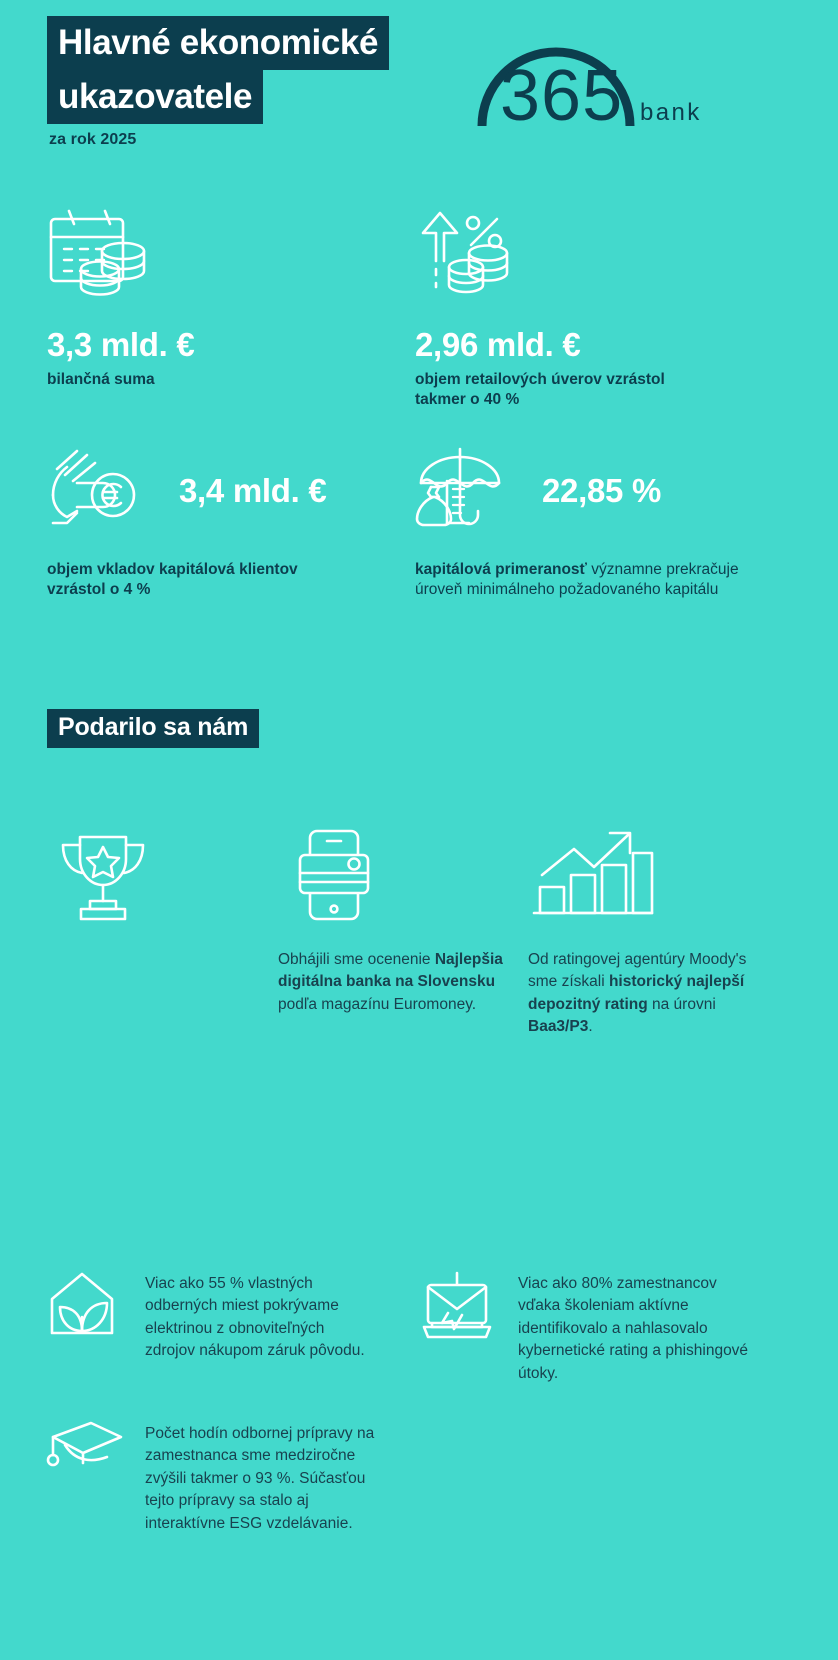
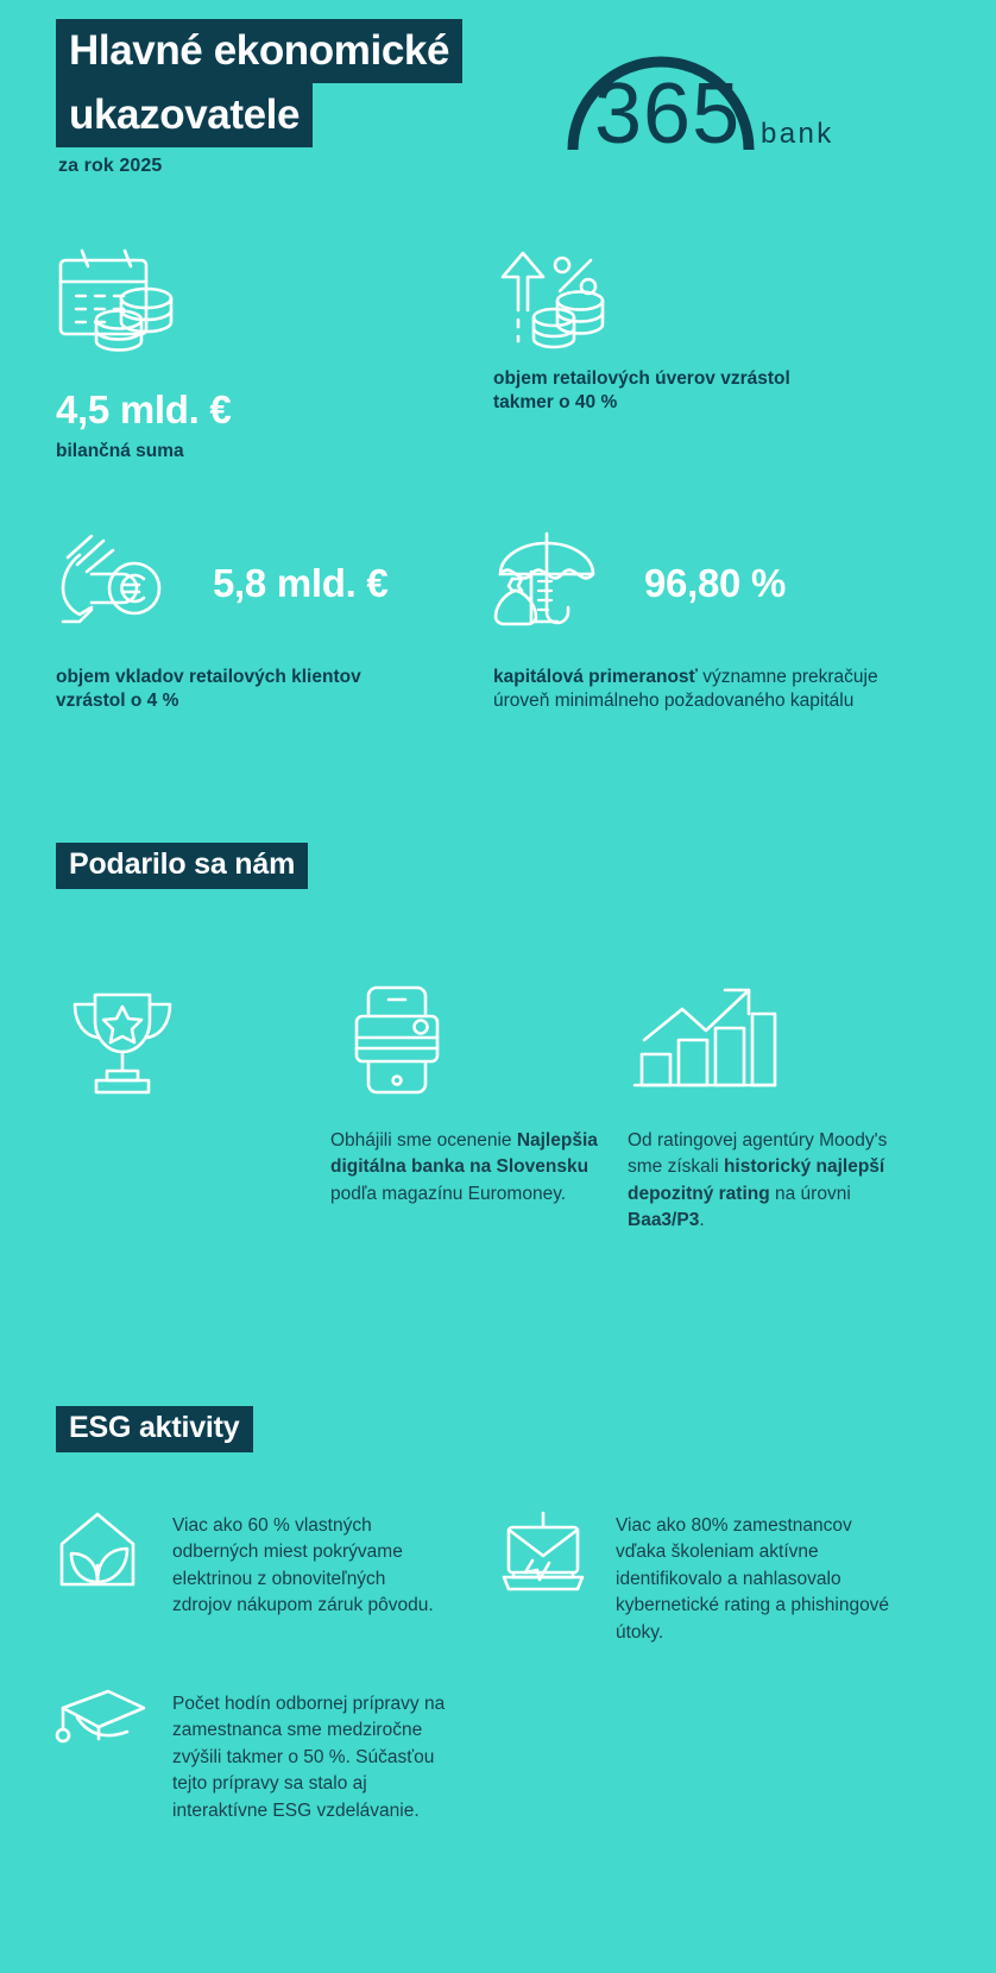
  Hlavné ekonomické
  ukazovatele
  za rok 2025
  365
  bank
- 3,3 mld. €
+ 4,5 mld. €
  bilančná suma
- 2,96 mld. €
  objem retailových úverov vzrástol takmer o 40 %
- 3,4 mld. €
+ 5,8 mld. €
- objem vkladov kapitálová klientov vzrástol o 4 %
+ objem vkladov retailových klientov vzrástol o 4 %
- 22,85 %
+ 96,80 %
  kapitálová primeranosť významne prekračuje úroveň minimálneho požadovaného kapitálu
  Podarilo sa nám
  Obhájili sme ocenenie Najlepšia digitálna banka na Slovensku podľa magazínu Euromoney.
  Od ratingovej agentúry Moody's sme získali historický najlepší depozitný rating na úrovni Baa3/P3.
+ ESG aktivity
- Viac ako 55 % vlastných odberných miest pokrývame elektrinou z obnoviteľných zdrojov nákupom záruk pôvodu.
+ Viac ako 60 % vlastných odberných miest pokrývame elektrinou z obnoviteľných zdrojov nákupom záruk pôvodu.
  Viac ako 80% zamestnancov vďaka školeniam aktívne identifikovalo a nahlasovalo kybernetické rating a phishingové útoky.
- Počet hodín odbornej prípravy na zamestnanca sme medziročne zvýšili takmer o 93 %. Súčasťou tejto prípravy sa stalo aj interaktívne ESG vzdelávanie.
+ Počet hodín odbornej prípravy na zamestnanca sme medziročne zvýšili takmer o 50 %. Súčasťou tejto prípravy sa stalo aj interaktívne ESG vzdelávanie.
